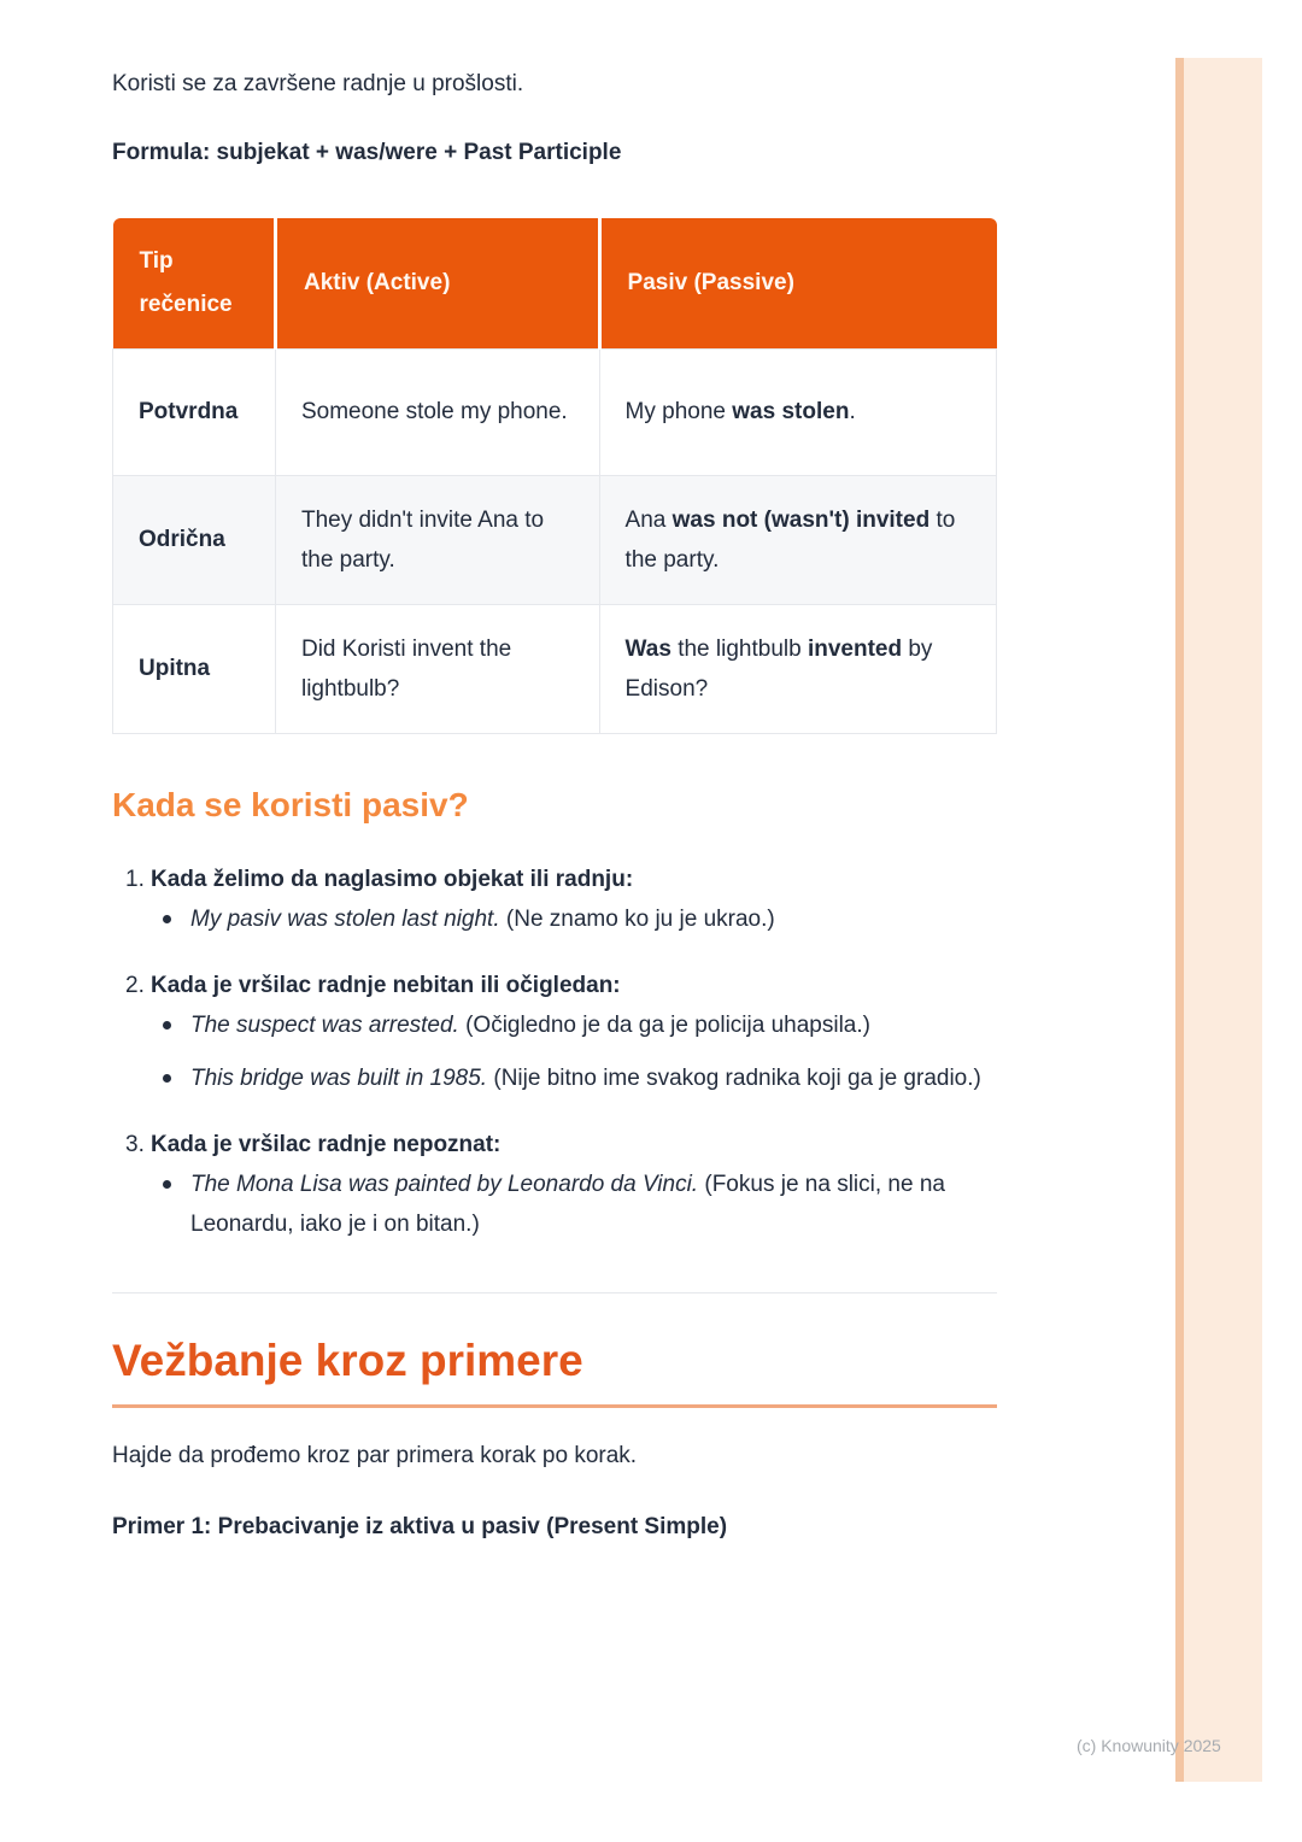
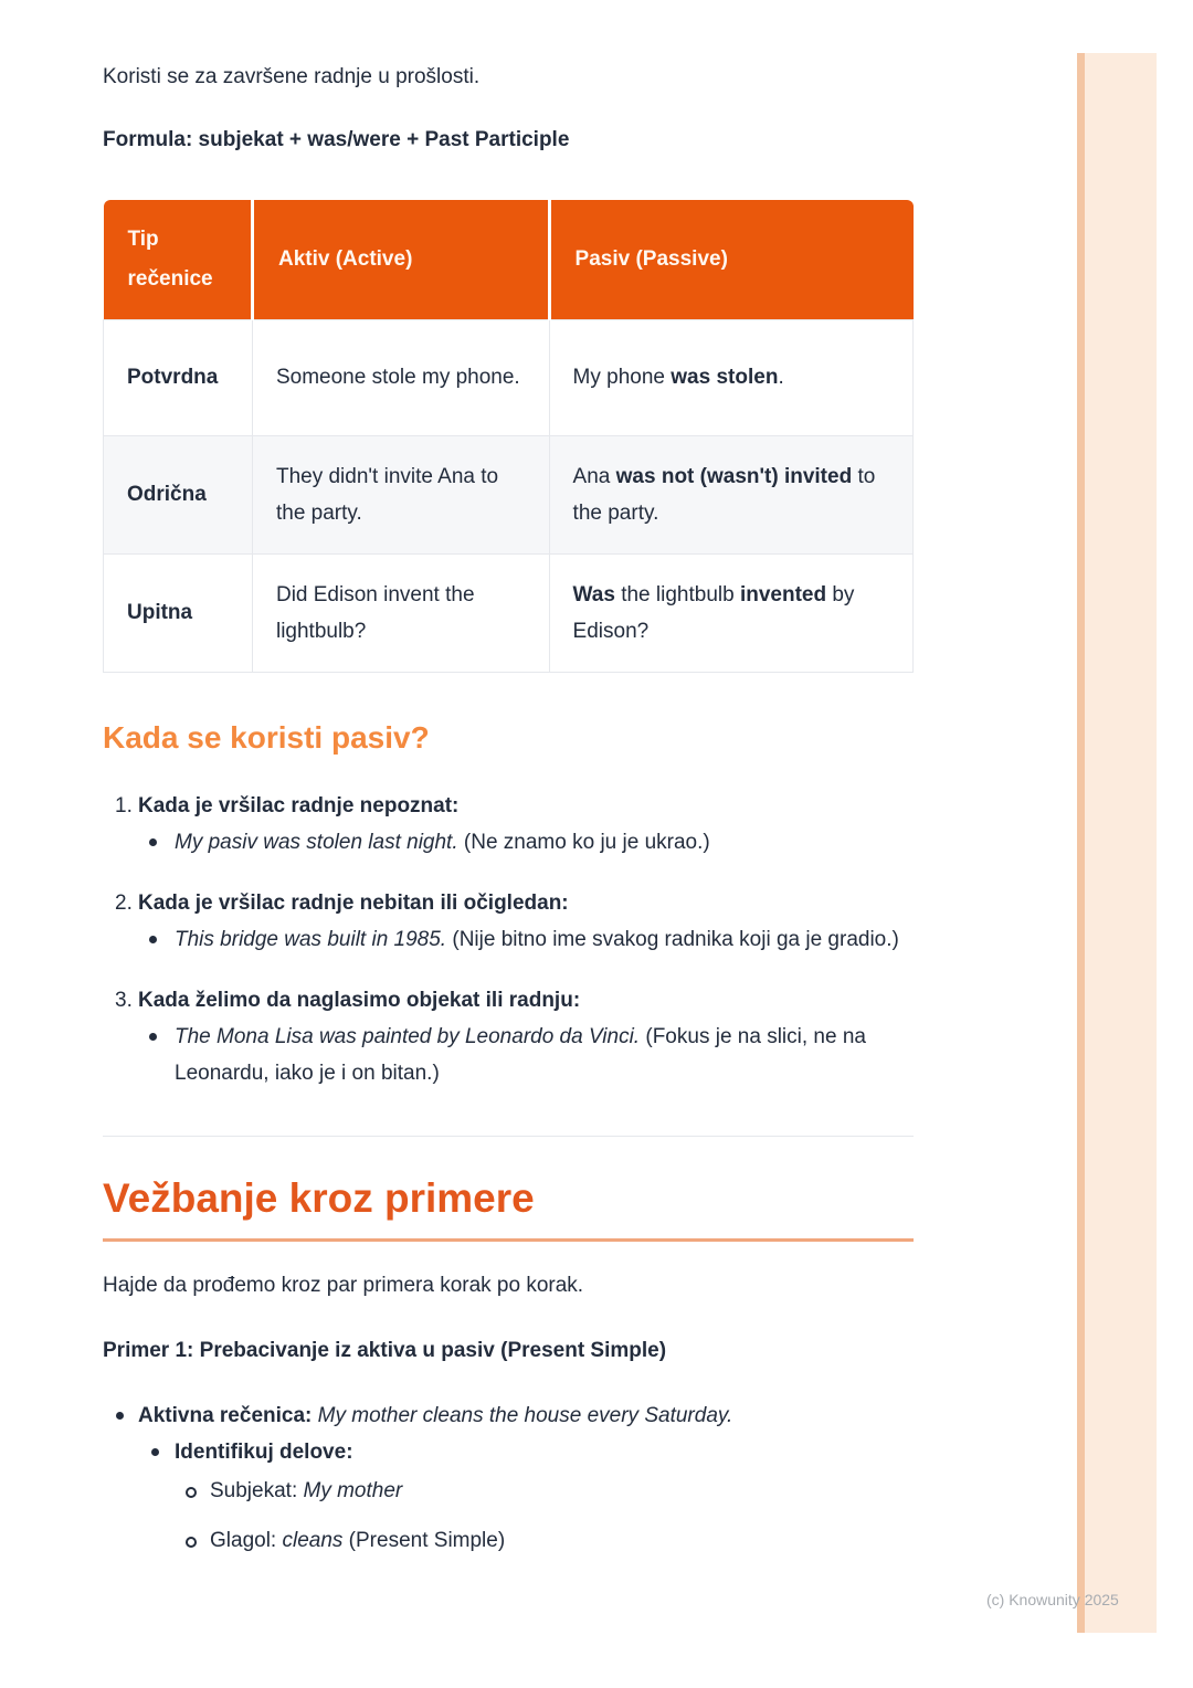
  Koristi se za završene radnje u prošlosti.
  Formula: subjekat + was/were + Past Participle
  Tip rečenice	Aktiv (Active)	Pasiv (Passive)
  Potvrdna	Someone stole my phone.	My phone was stolen.
  Odrična	They didn't invite Ana to the party.	Ana was not (wasn't) invited to the party.
- Upitna	Did Koristi invent the lightbulb?	Was the lightbulb invented by Edison?
+ Upitna	Did Edison invent the lightbulb?	Was the lightbulb invented by Edison?
  Kada se koristi pasiv?
- 1. Kada želimo da naglasimo objekat ili radnju:
+ 1. Kada je vršilac radnje nepoznat:
  My pasiv was stolen last night. (Ne znamo ko ju je ukrao.)
  2. Kada je vršilac radnje nebitan ili očigledan:
- The suspect was arrested. (Očigledno je da ga je policija uhapsila.)
  This bridge was built in 1985. (Nije bitno ime svakog radnika koji ga je gradio.)
- 3. Kada je vršilac radnje nepoznat:
+ 3. Kada želimo da naglasimo objekat ili radnju:
  The Mona Lisa was painted by Leonardo da Vinci. (Fokus je na slici, ne na Leonardu, iako je i on bitan.)
  Vežbanje kroz primere
  Hajde da prođemo kroz par primera korak po korak.
  Primer 1: Prebacivanje iz aktiva u pasiv (Present Simple)
+ Aktivna rečenica: My mother cleans the house every Saturday.
+ Identifikuj delove:
+ Subjekat: My mother
+ Glagol: cleans (Present Simple)
  (c) Knowunity 2025
